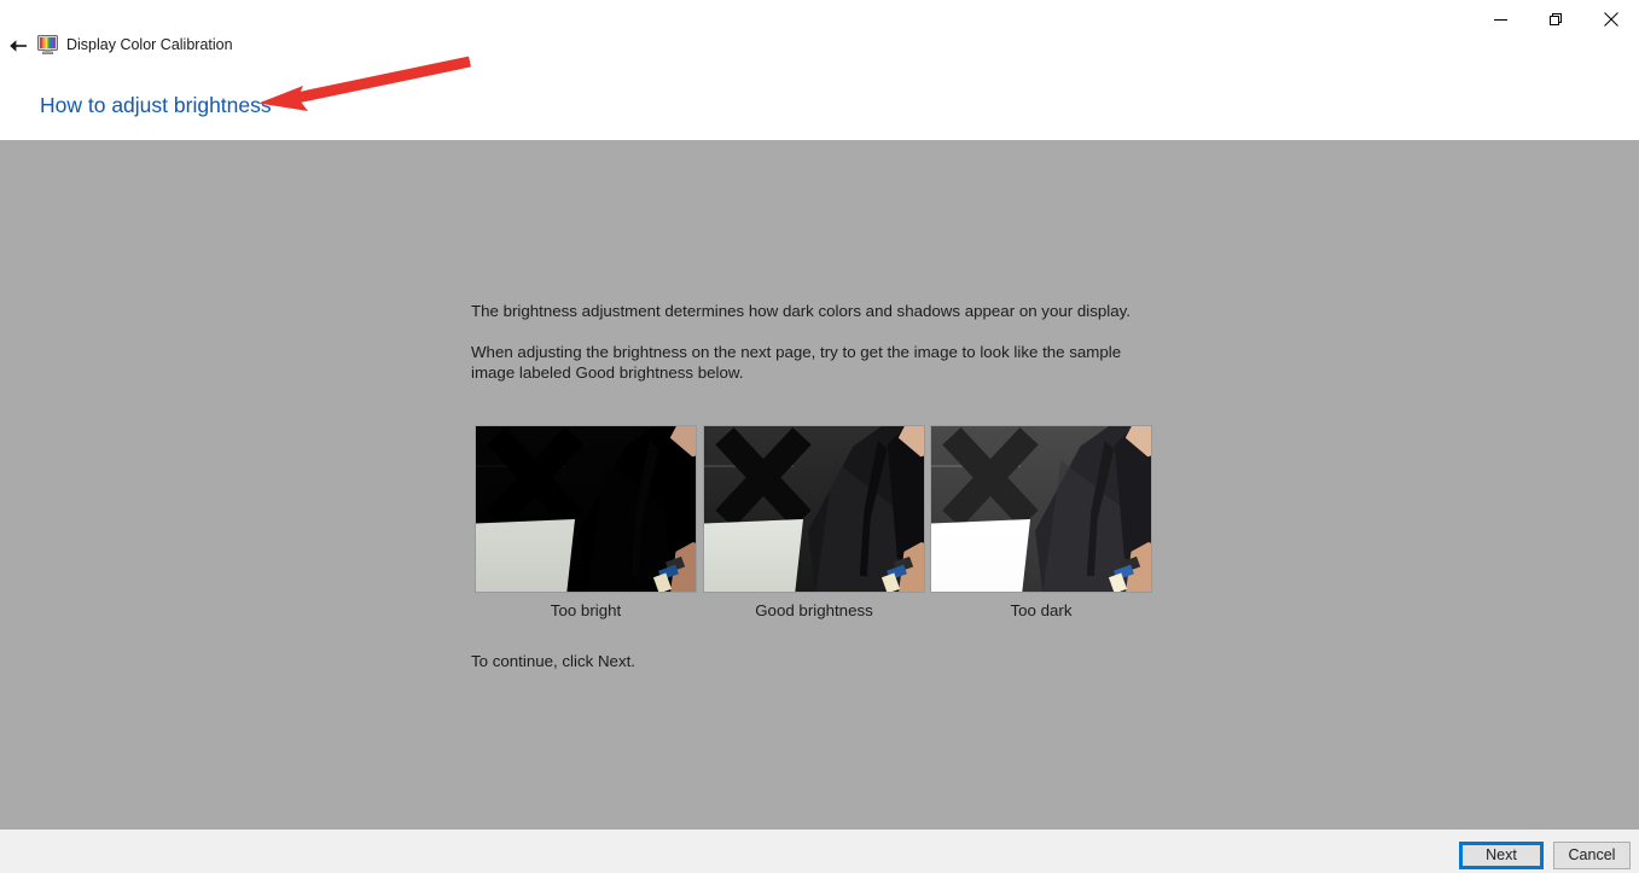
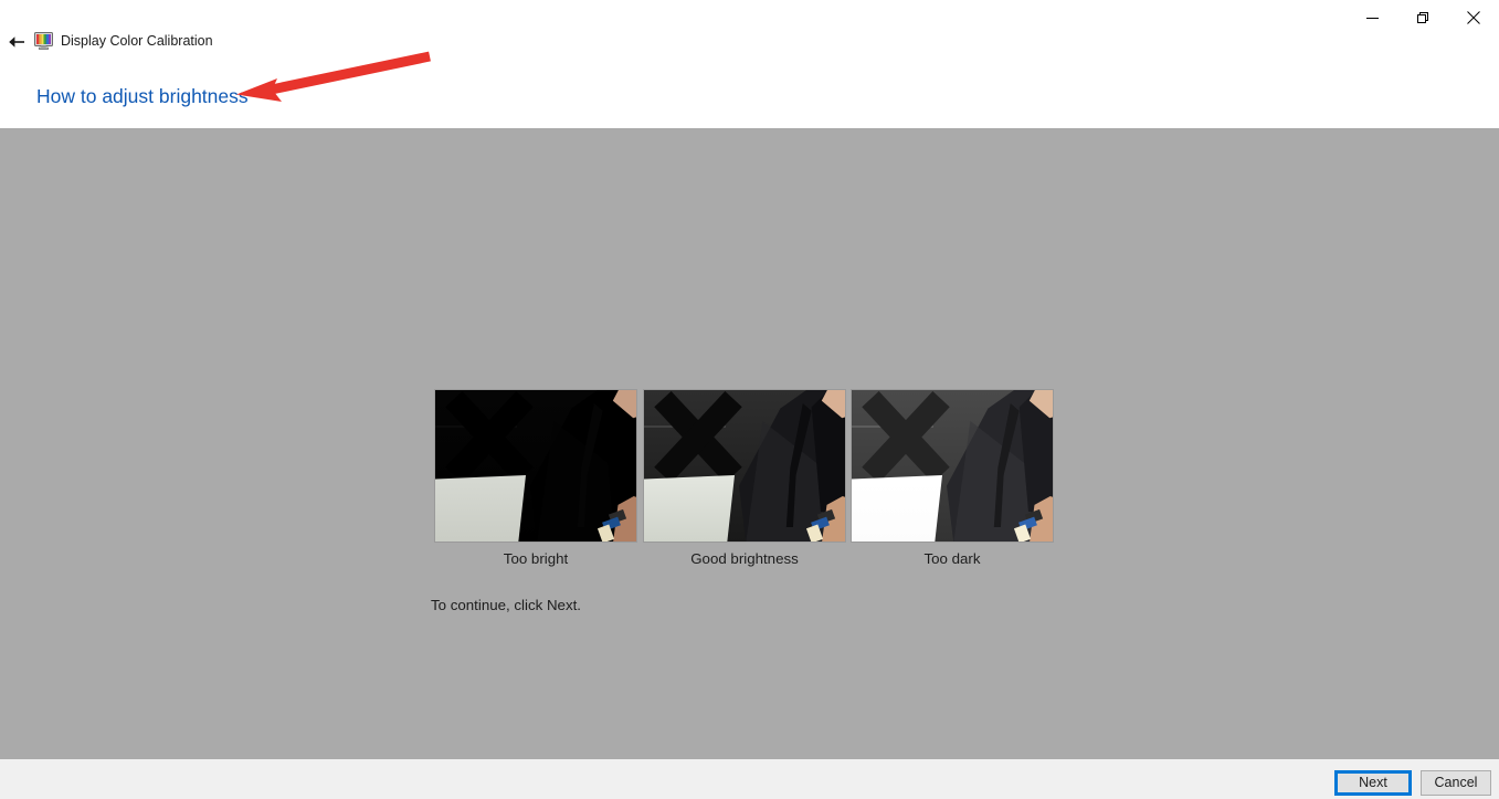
  Display Color Calibration
  How to adjust brightness
- The brightness adjustment determines how dark colors and shadows appear on your display.
- When adjusting the brightness on the next page, try to get the image to look like the sample image labeled Good brightness below.
  Too bright
  Good brightness
  Too dark
  To continue, click Next.
  Next
  Cancel
